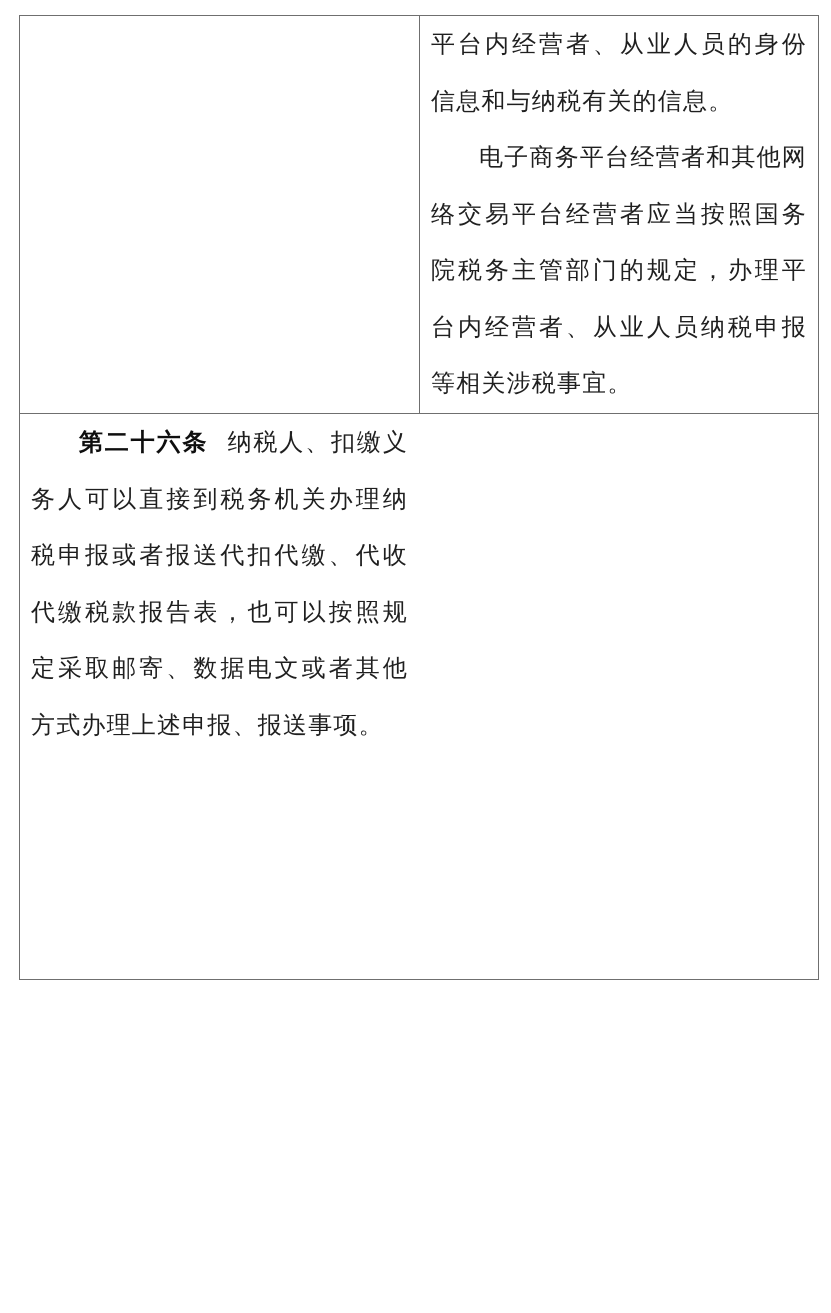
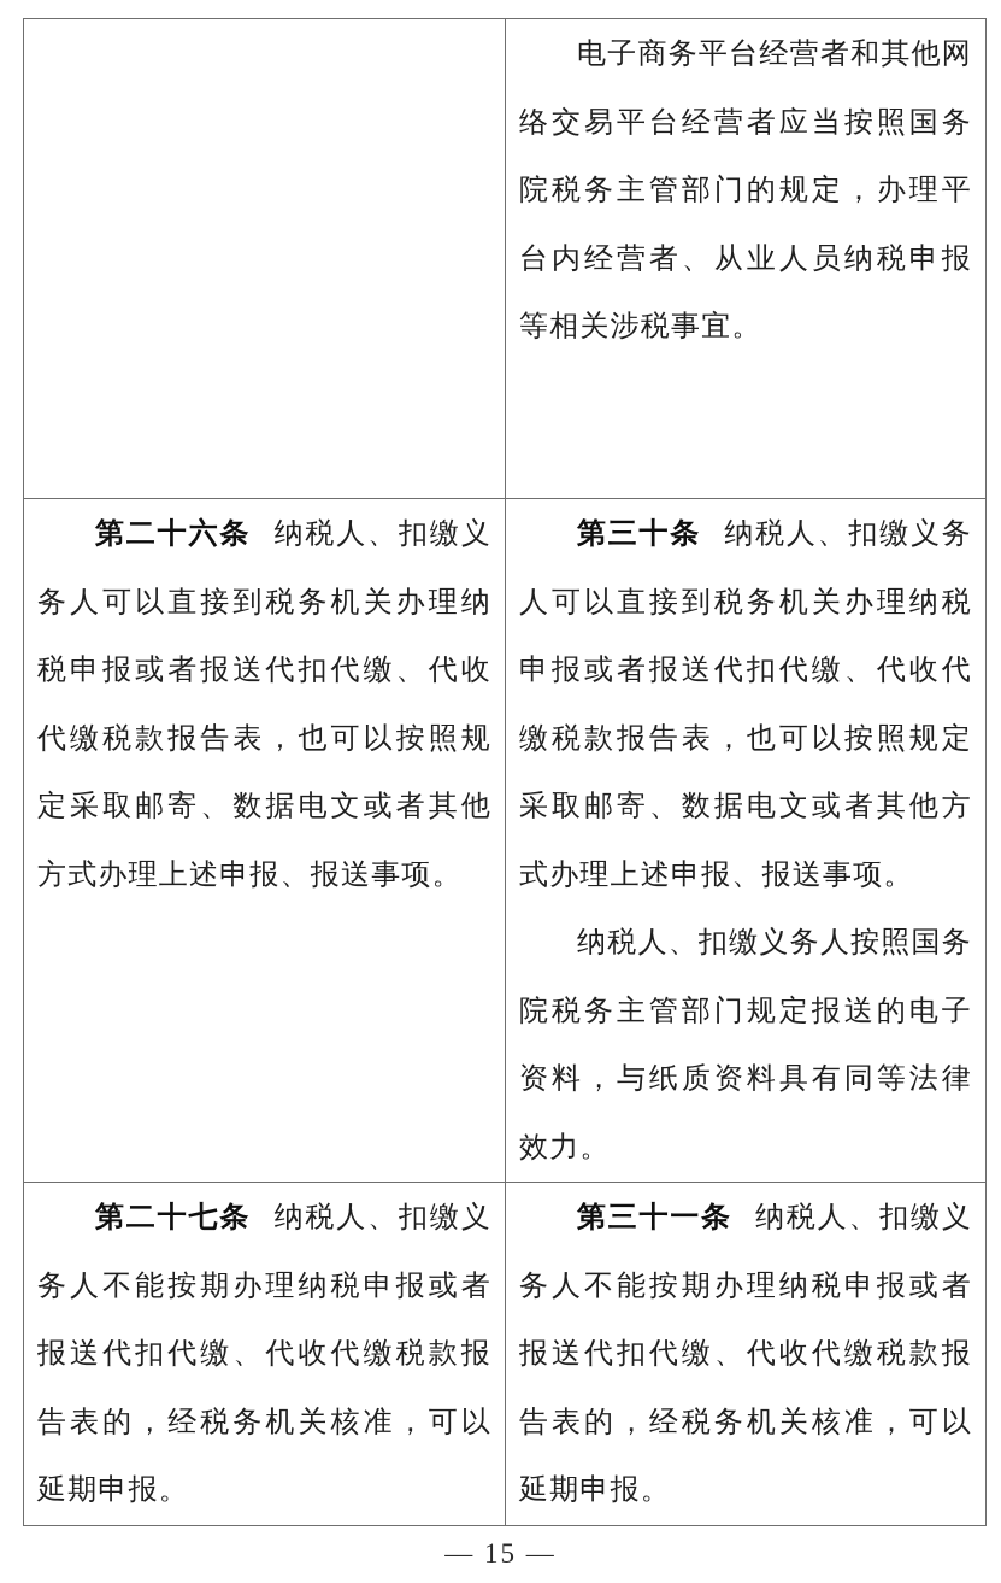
- 平台内经营者、从业人员的身份信息和与纳税有关的信息。
  电子商务平台经营者和其他网络交易平台经营者应当按照国务院税务主管部门的规定，办理平台内经营者、从业人员纳税申报等相关涉税事宜。
  第二十六条 纳税人、扣缴义务人可以直接到税务机关办理纳税申报或者报送代扣代缴、代收代缴税款报告表，也可以按照规定采取邮寄、数据电文或者其他方式办理上述申报、报送事项。
+ 第三十条 纳税人、扣缴义务人可以直接到税务机关办理纳税申报或者报送代扣代缴、代收代缴税款报告表，也可以按照规定采取邮寄、数据电文或者其他方式办理上述申报、报送事项。
+ 纳税人、扣缴义务人按照国务院税务主管部门规定报送的电子资料，与纸质资料具有同等法律效力。
+ 第二十七条 纳税人、扣缴义务人不能按期办理纳税申报或者报送代扣代缴、代收代缴税款报告表的，经税务机关核准，可以延期申报。
+ 第三十一条 纳税人、扣缴义务人不能按期办理纳税申报或者报送代扣代缴、代收代缴税款报告表的，经税务机关核准，可以延期申报。
+ — 15 —
